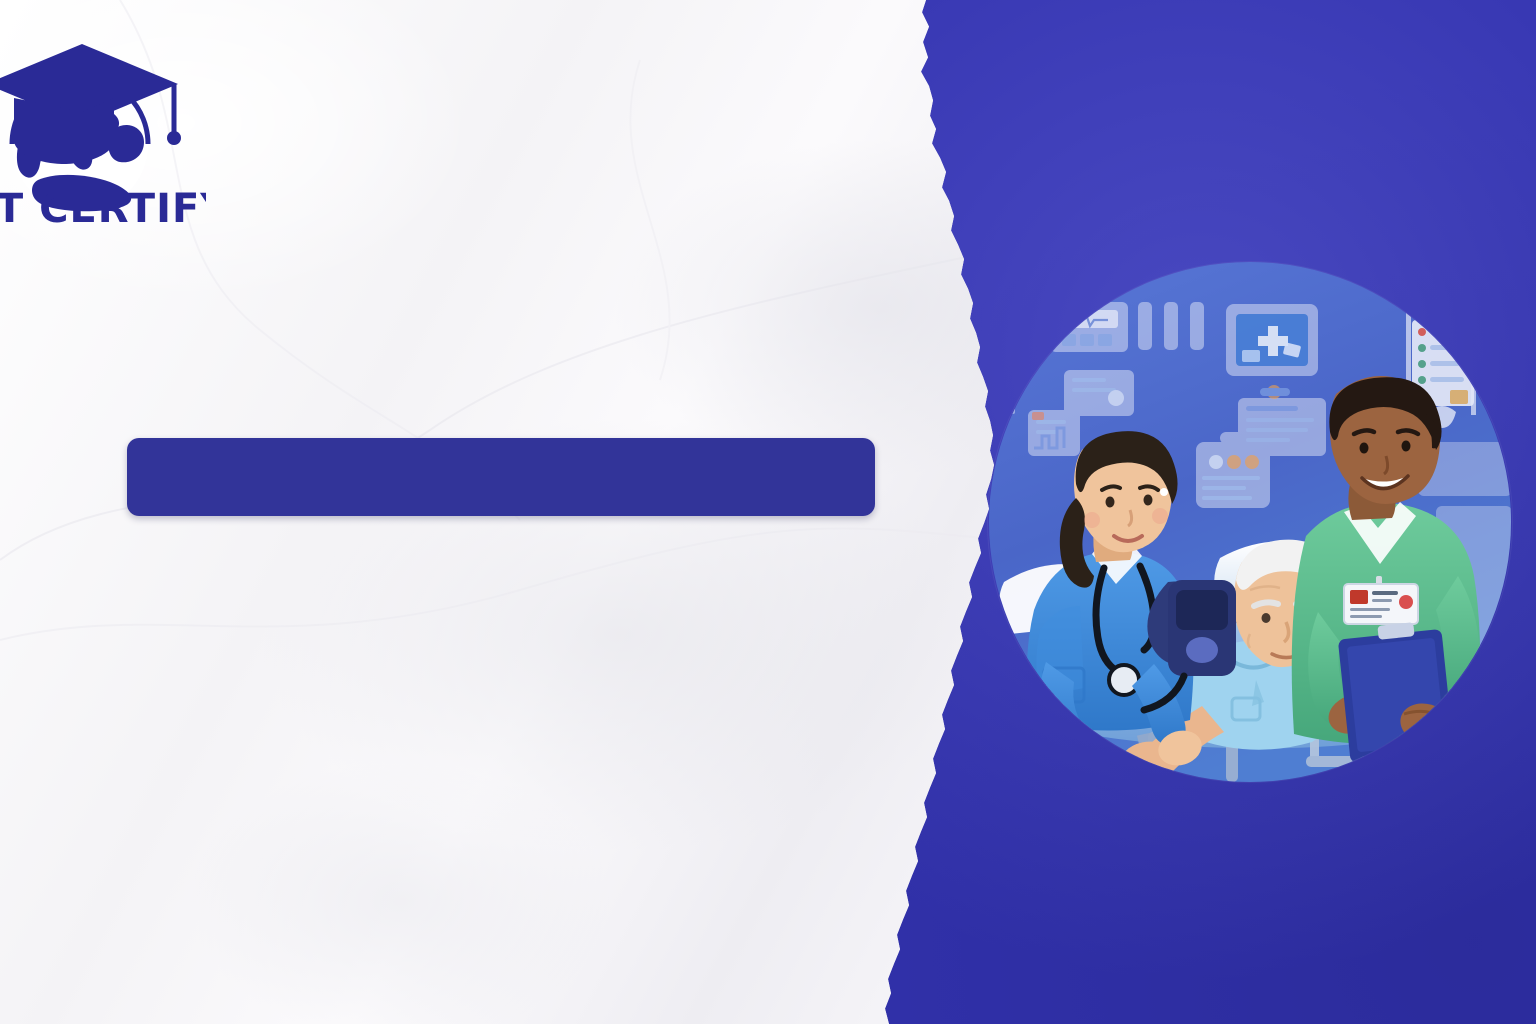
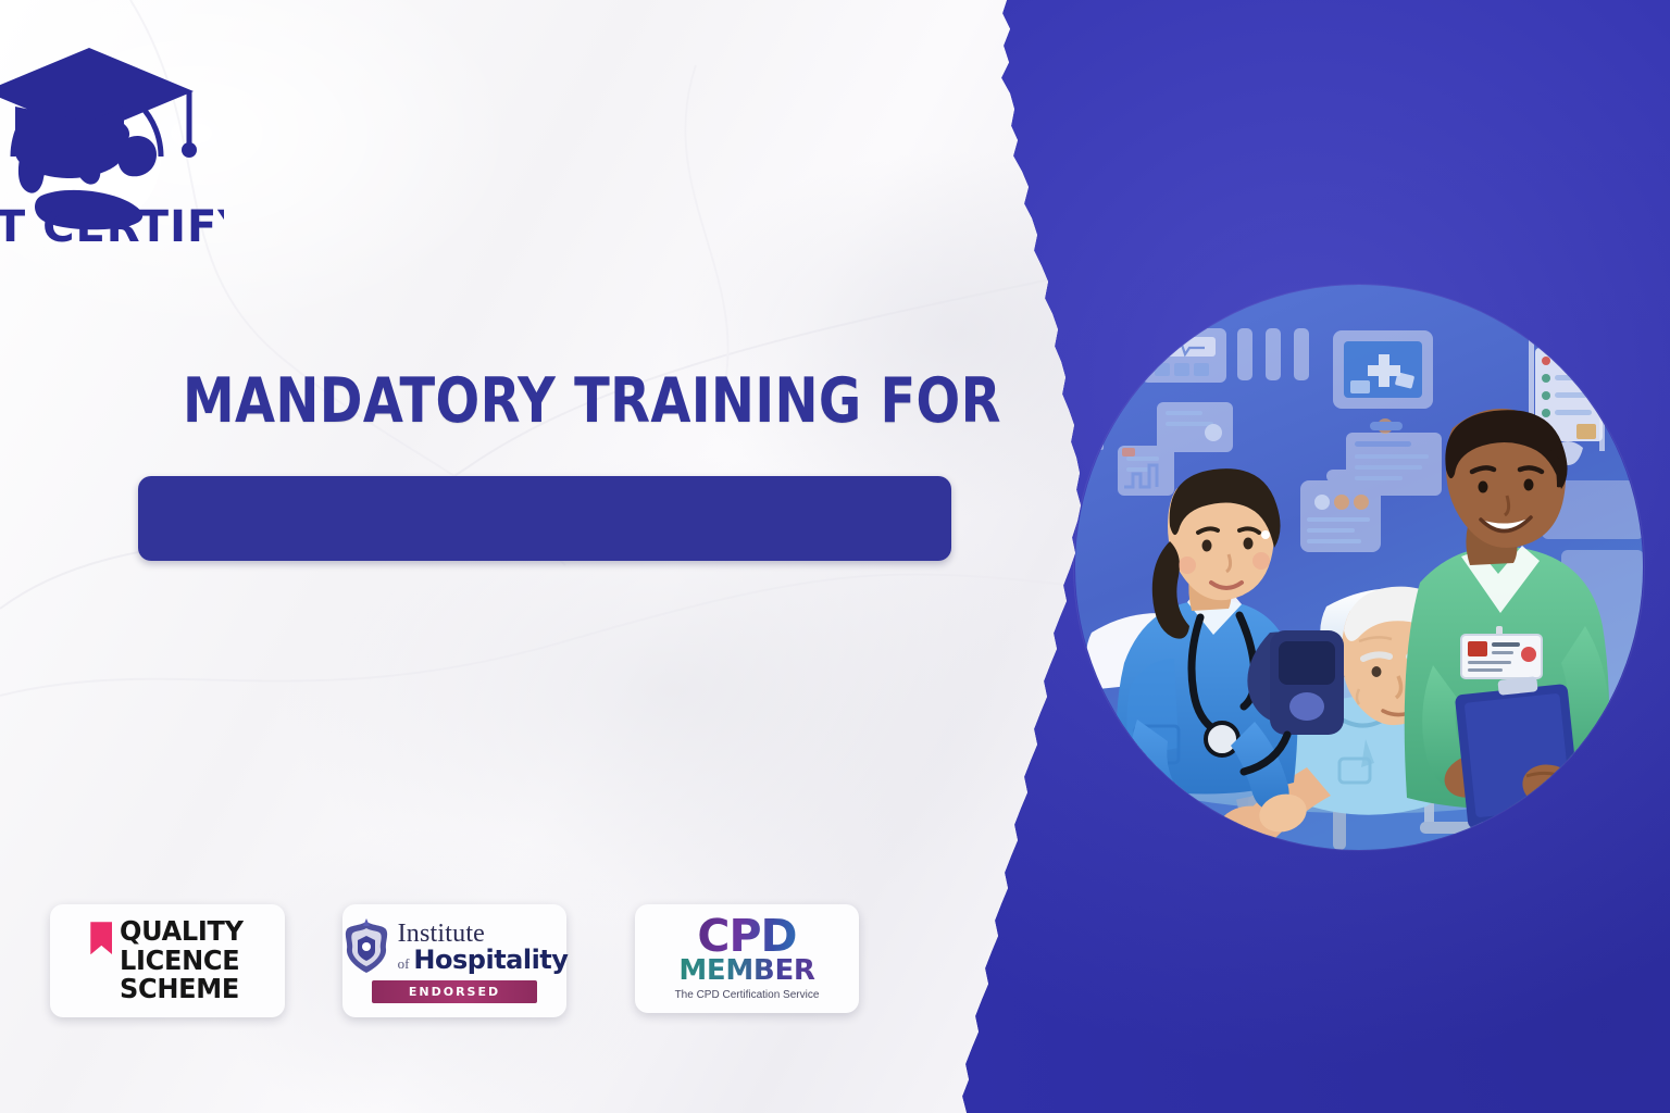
  T CERTIF
+ MANDATORY TRAINING FOR
+ QUALITY
+ LICENCE
+ SCHEME
+ Institute
+ of
+ Hospitality
+ ENDORSED
+ CPD
+ MEMBER
+ The CPD Certification Service
